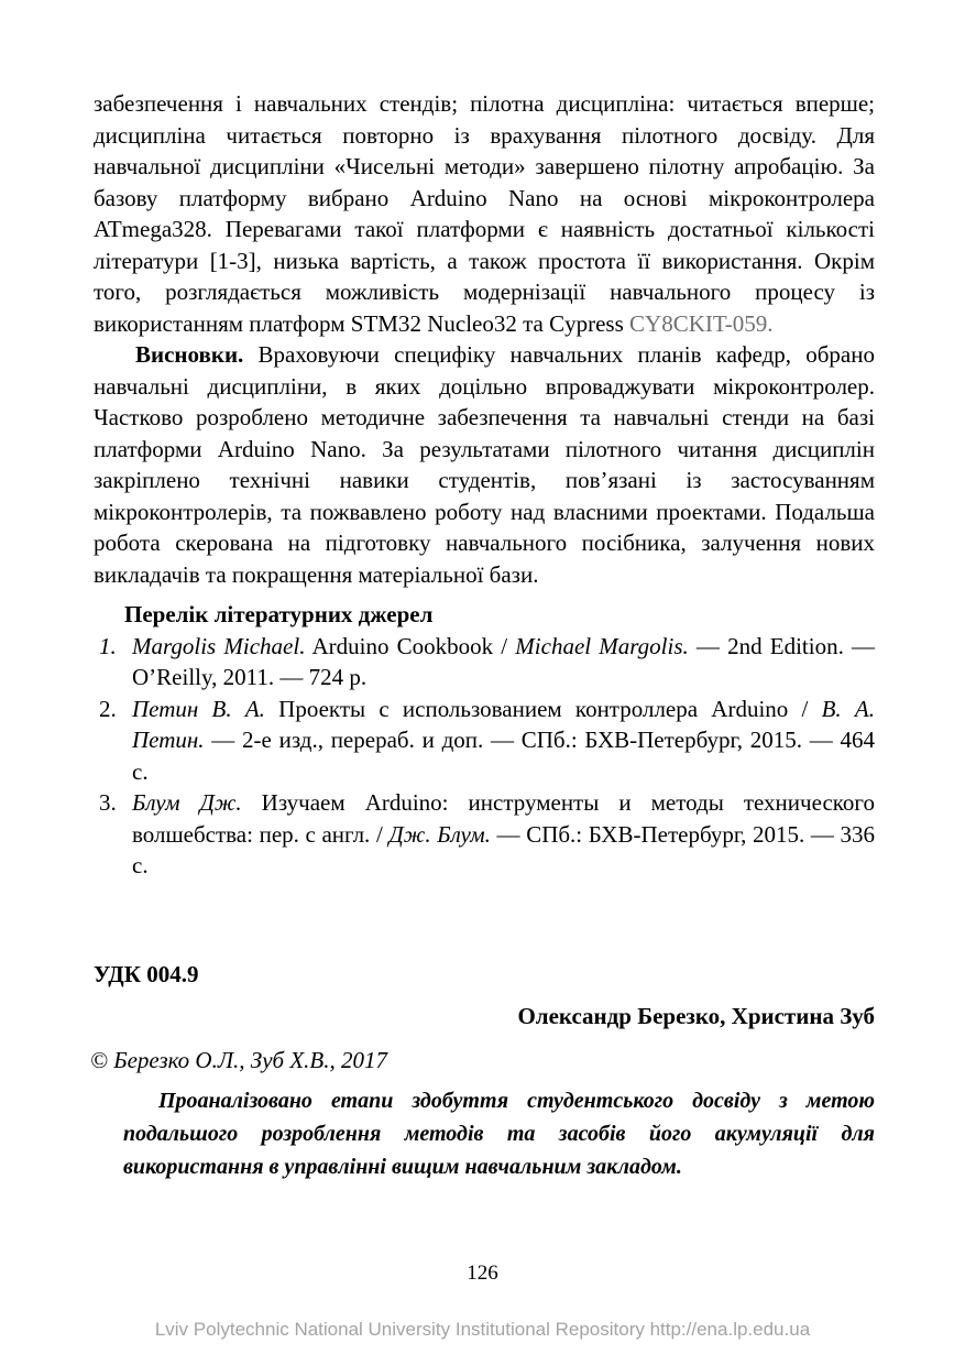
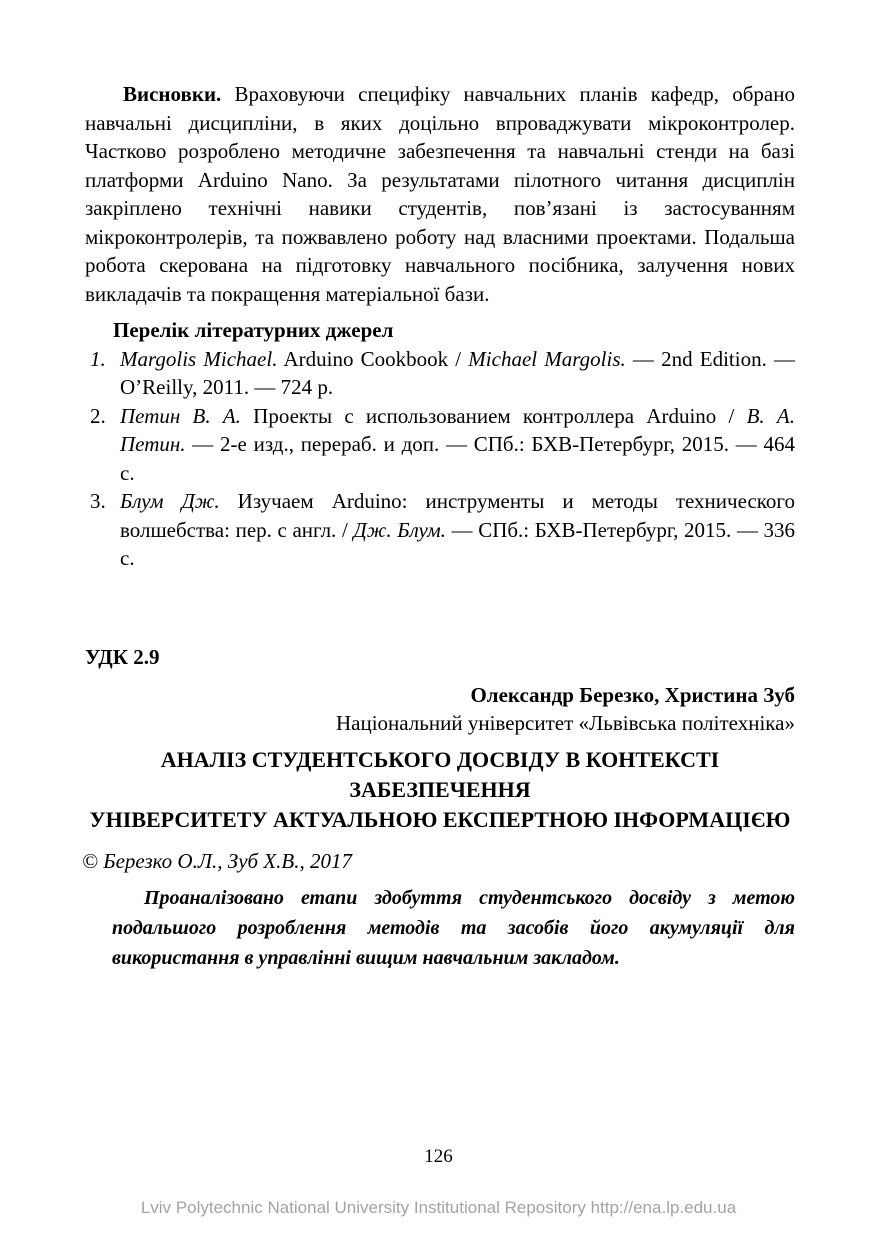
- забезпечення і навчальних стендів; пілотна дисципліна: читається вперше; дисципліна читається повторно із врахування пілотного досвіду. Для навчальної дисципліни «Чисельні методи» завершено пілотну апробацію. За базову платформу вибрано Arduino Nano на основі мікроконтролера ATmega328. Перевагами такої платформи є наявність достатньої кількості літератури [1-3], низька вартість, а також простота її використання. Окрім того, розглядається можливість модернізації навчального процесу із використанням платформ STM32 Nucleo32 та Cypress CY8CKIT-059.
  Висновки. Враховуючи специфіку навчальних планів кафедр, обрано навчальні дисципліни, в яких доцільно впроваджувати мікроконтролер. Частково розроблено методичне забезпечення та навчальні стенди на базі платформи Arduino Nano. За результатами пілотного читання дисциплін закріплено технічні навики студентів, пов’язані із застосуванням мікроконтролерів, та пожвавлено роботу над власними проектами. Подальша робота скерована на підготовку навчального посібника, залучення нових викладачів та покращення матеріальної бази.
  Перелік літературних джерел
  1.
  Margolis Michael. Arduino Cookbook / Michael Margolis. — 2nd Edition. — O’Reilly, 2011. — 724 p.
  2.
  Петин В. А. Проекты с использованием контроллера Arduino / В. А. Петин. — 2-е изд., перераб. и доп. — СПб.: БХВ-Петербург, 2015. — 464 с.
  3.
  Блум Дж. Изучаем Arduino: инструменты и методы технического волшебства: пер. с англ. / Дж. Блум. — СПб.: БХВ-Петербург, 2015. — 336 с.
- УДК 004.9
+ УДК 2.9
  Олександр Березко, Христина Зуб
+ Національний університет «Львівська політехніка»
+ АНАЛІЗ СТУДЕНТСЬКОГО ДОСВІДУ В КОНТЕКСТІ ЗАБЕЗПЕЧЕННЯ
+ УНІВЕРСИТЕТУ АКТУАЛЬНОЮ ЕКСПЕРТНОЮ ІНФОРМАЦІЄЮ
  © Березко О.Л., Зуб Х.В., 2017
  Проаналізовано етапи здобуття студентського досвіду з метою подальшого розроблення методів та засобів його акумуляції для використання в управлінні вищим навчальним закладом.
  126
  Lviv Polytechnic National University Institutional Repository http://ena.lp.edu.ua
